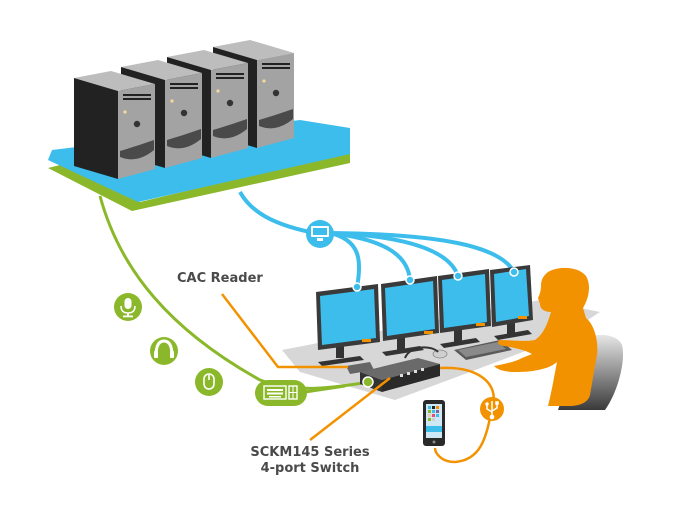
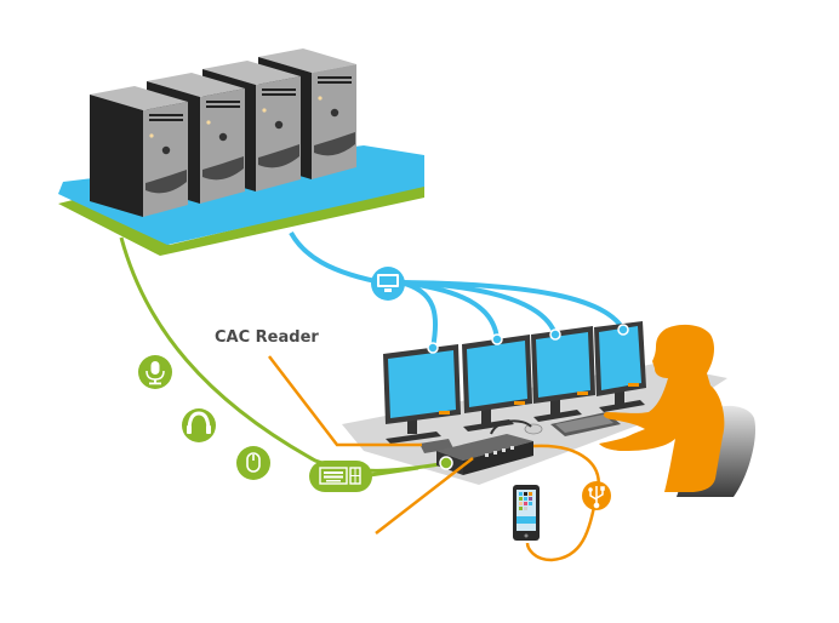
  CAC Reader
- SCKM145 Series
- 4-port Switch
